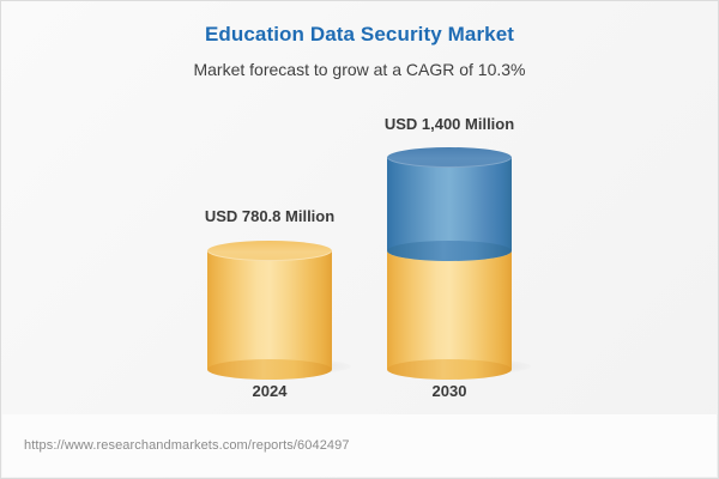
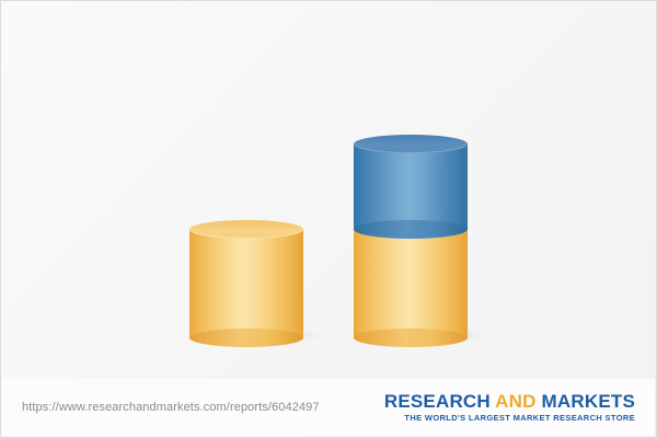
- Education Data Security Market
- Market forecast to grow at a CAGR of 10.3%
- USD 780.8 Million
- 2024
- USD 1,400 Million
- 2030
  https://www.researchandmarkets.com/reports/6042497
+ RESEARCH AND MARKETS
+ THE WORLD'S LARGEST MARKET RESEARCH STORE
